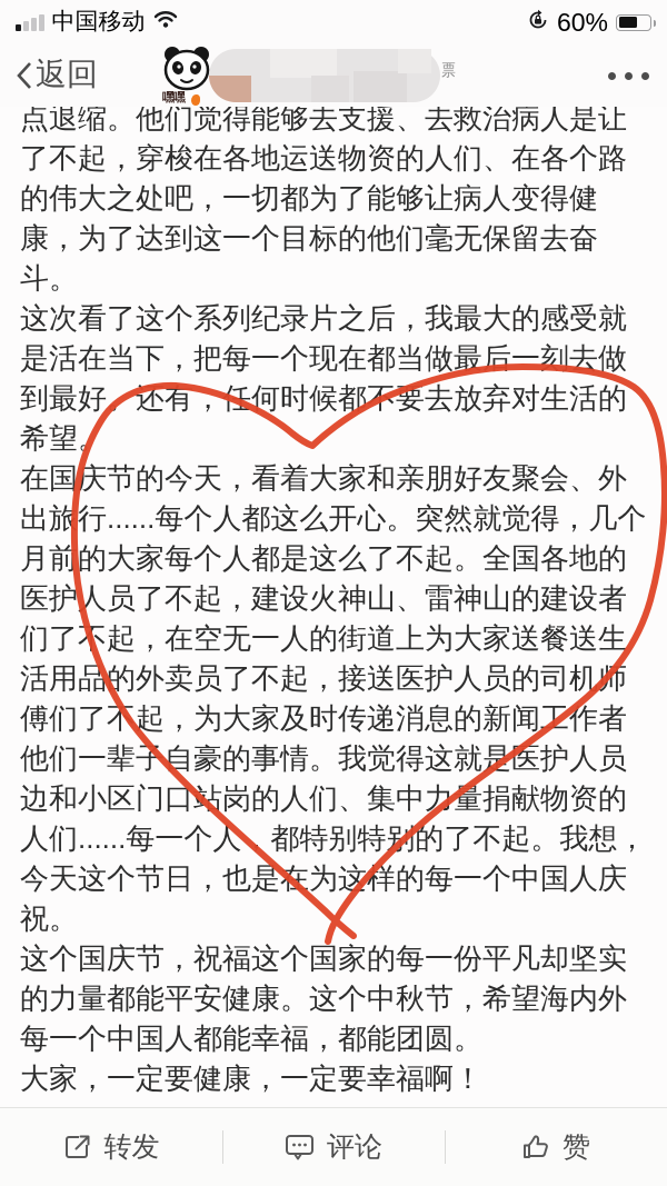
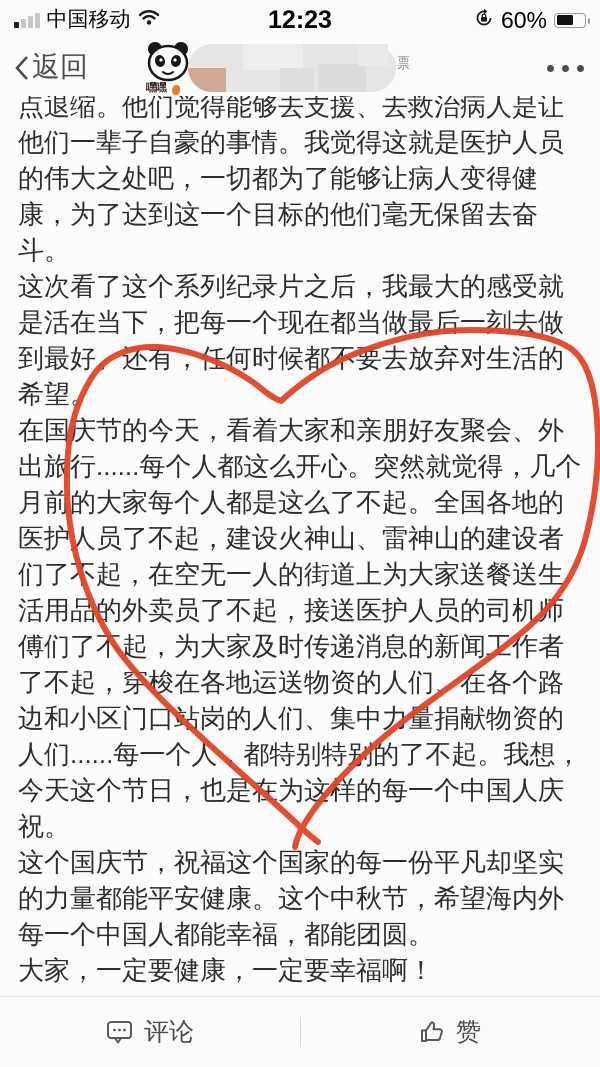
  中国移动
+ 12:23
  60%
  返回
  嘿嘿
  票
  点退缩。他们觉得能够去支援、去救治病人是让
- 了不起，穿梭在各地运送物资的人们、在各个路
+ 他们一辈子自豪的事情。我觉得这就是医护人员
  的伟大之处吧，一切都为了能够让病人变得健
  康，为了达到这一个目标的他们毫无保留去奋
  斗。
  这次看了这个系列纪录片之后，我最大的感受就
  是活在当下，把每一个现在都当做最后一刻去做
  到最好还有，何时候都要去放弃对生活的
  在国庆节的今天，看着大家和亲朋好友聚会、外
  出旅行......每个人都这么开心。突然就觉得，几个
  月前的大家每个人都是这么了不起。全国各地的
  医护人员了不起，建设火神山、雷神山的建设者
  们了起，在空无一人的街道上为大家送餐送生
  活用品的外卖员了不起，接送医护人员的司机师
  傅们了不起，为大家及时传递消息的新闻工作者
- 他们一辈子自豪的事情。我觉得这就是医护人员
+ 了不起，穿梭在各地运送物资的人们、在各个路
  边和小区门口站岗的人们、集中力量捐献物资的
  人们......每一个人，都特别特的了不起。我想，
  今天这个节日，也是在为这样的每一个中国人庆
  祝。
  这个国庆节，祝福这个国家的每一份平凡却坚实
  的力量都能平安健康。这个中秋节，希望海内外
  每一个中国人都能幸福，都能团圆。
  大家，一定要健康，一定要幸福啊！
- 转发
  评论
  赞
